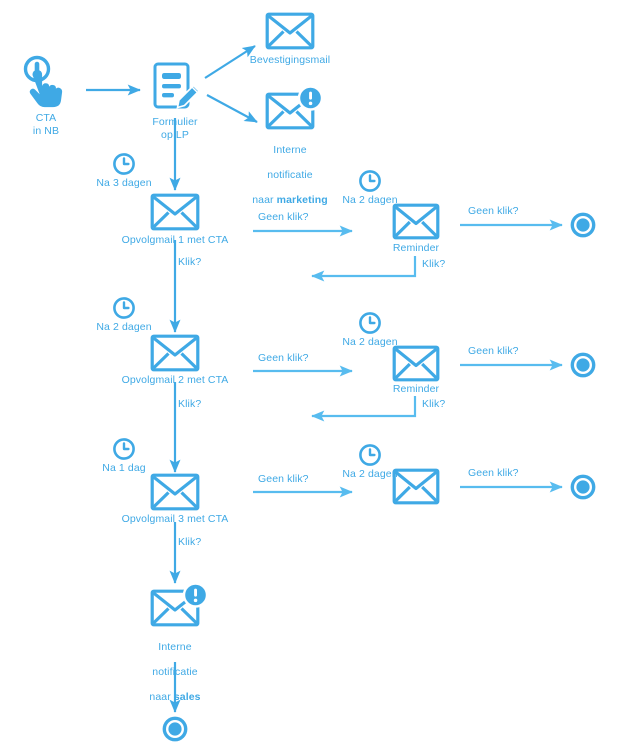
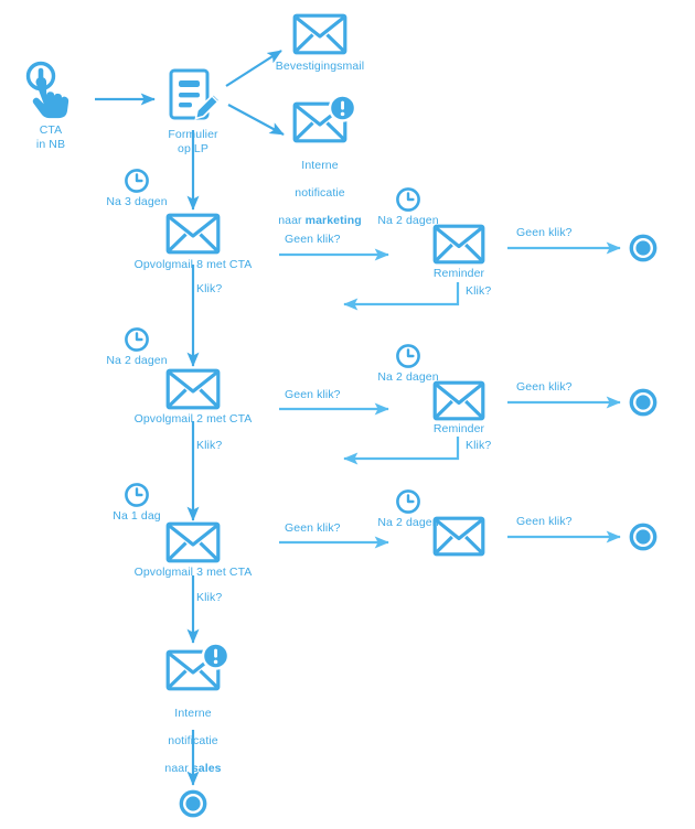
  CTA
  in NB
  Formulier
  op LP
  Bevestigingsmail
  Interne
  notificatie
  naar marketing
  Na 3 dagen
- Opvolgmail 1 met CTA
+ Opvolgmail 8 met CTA
  Klik?
  Geen klik?
  Na 2 dagen
  Reminder
  Klik?
  Geen klik?
  Na 2 dagen
  Opvolgmail 2 met CTA
  Klik?
  Geen klik?
  Na 2 dagen
  Reminder
  Klik?
  Geen klik?
  Na 1 dag
  Opvolgmail 3 met CTA
  Klik?
  Geen klik?
  Na 2 dage
  Geen klik?
  Interne
  notificatie
  naar sales
